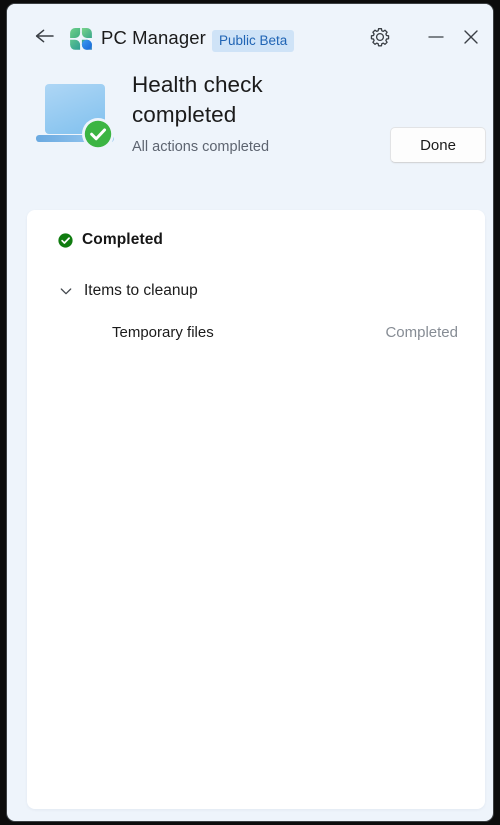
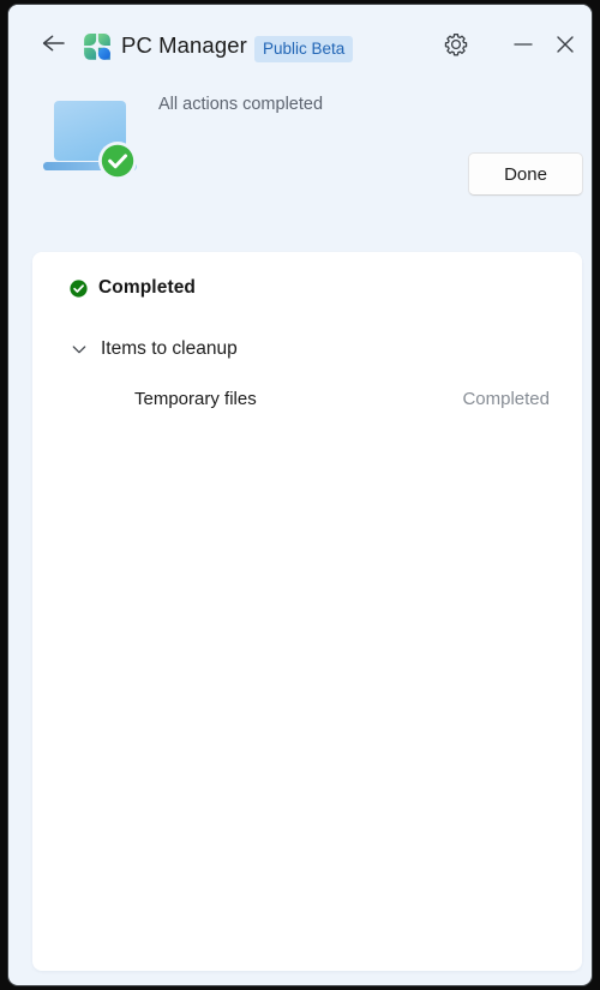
  PC Manager
  Public Beta
- Health check completed
  All actions completed
  Done
  Completed
  Items to cleanup
  Temporary files
  Completed
